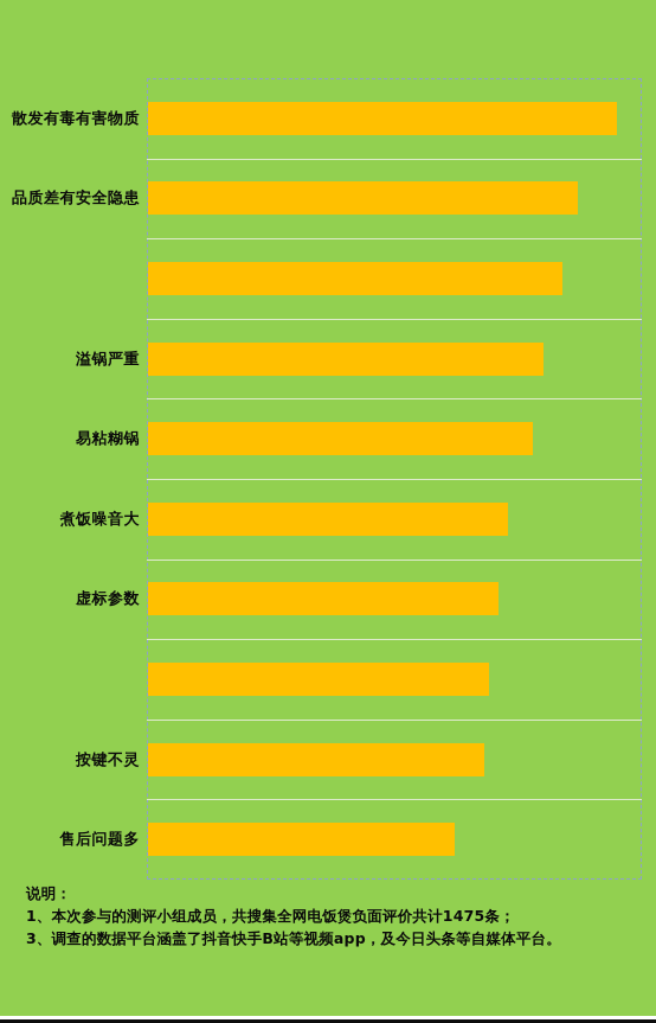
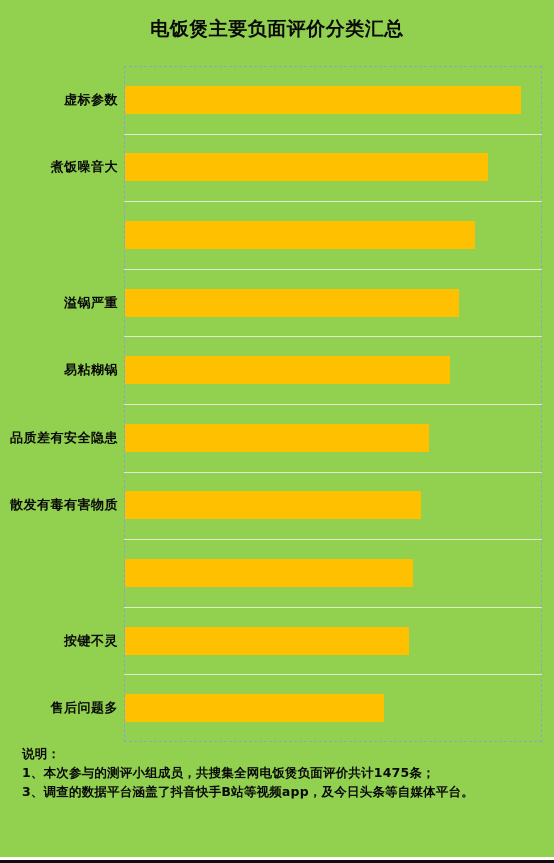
+ 电饭煲主要负面评价分类汇总
- 散发有毒有害物质
+ 虚标参数
- 品质差有安全隐患
+ 煮饭噪音大
  溢锅严重
  易粘糊锅
- 煮饭噪音大
+ 品质差有安全隐患
- 虚标参数
+ 散发有毒有害物质
  按键不灵
  售后问题多
  说明：
  1、本次参与的测评小组成员，共搜集全网电饭煲负面评价共计1475条；
  3、调查的数据平台涵盖了抖音快手B站等视频app，及今日头条等自媒体平台。
